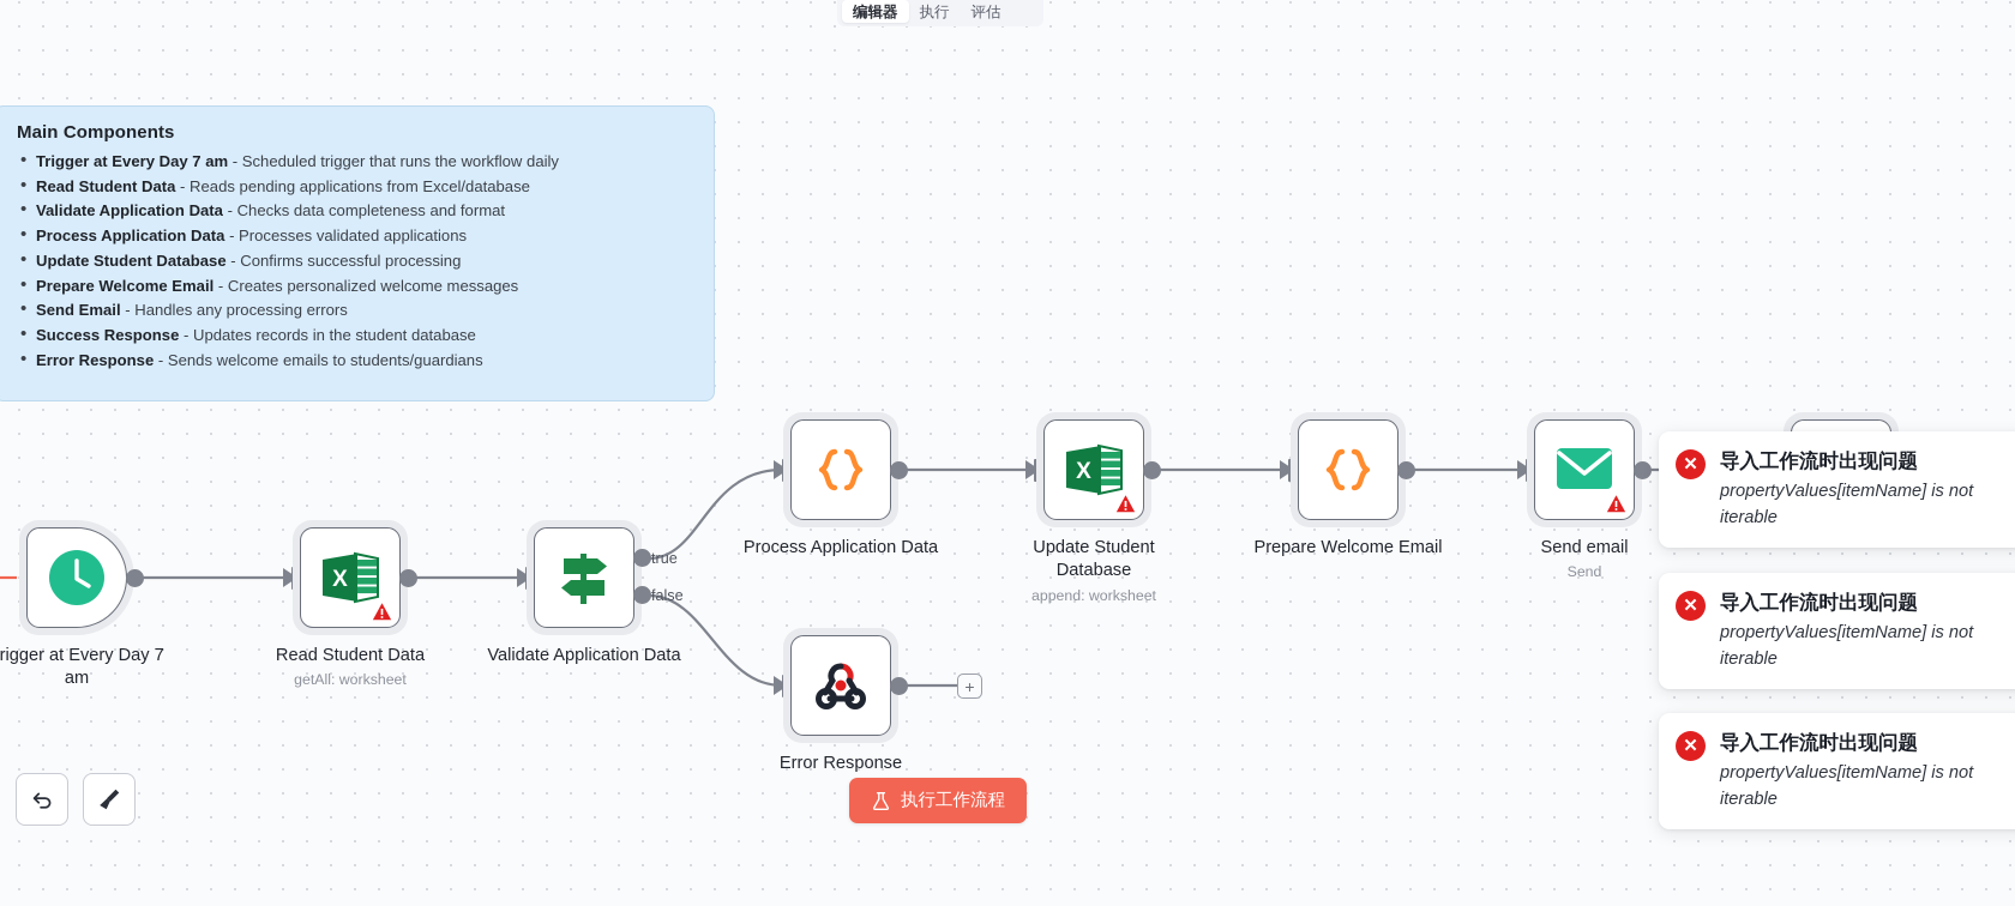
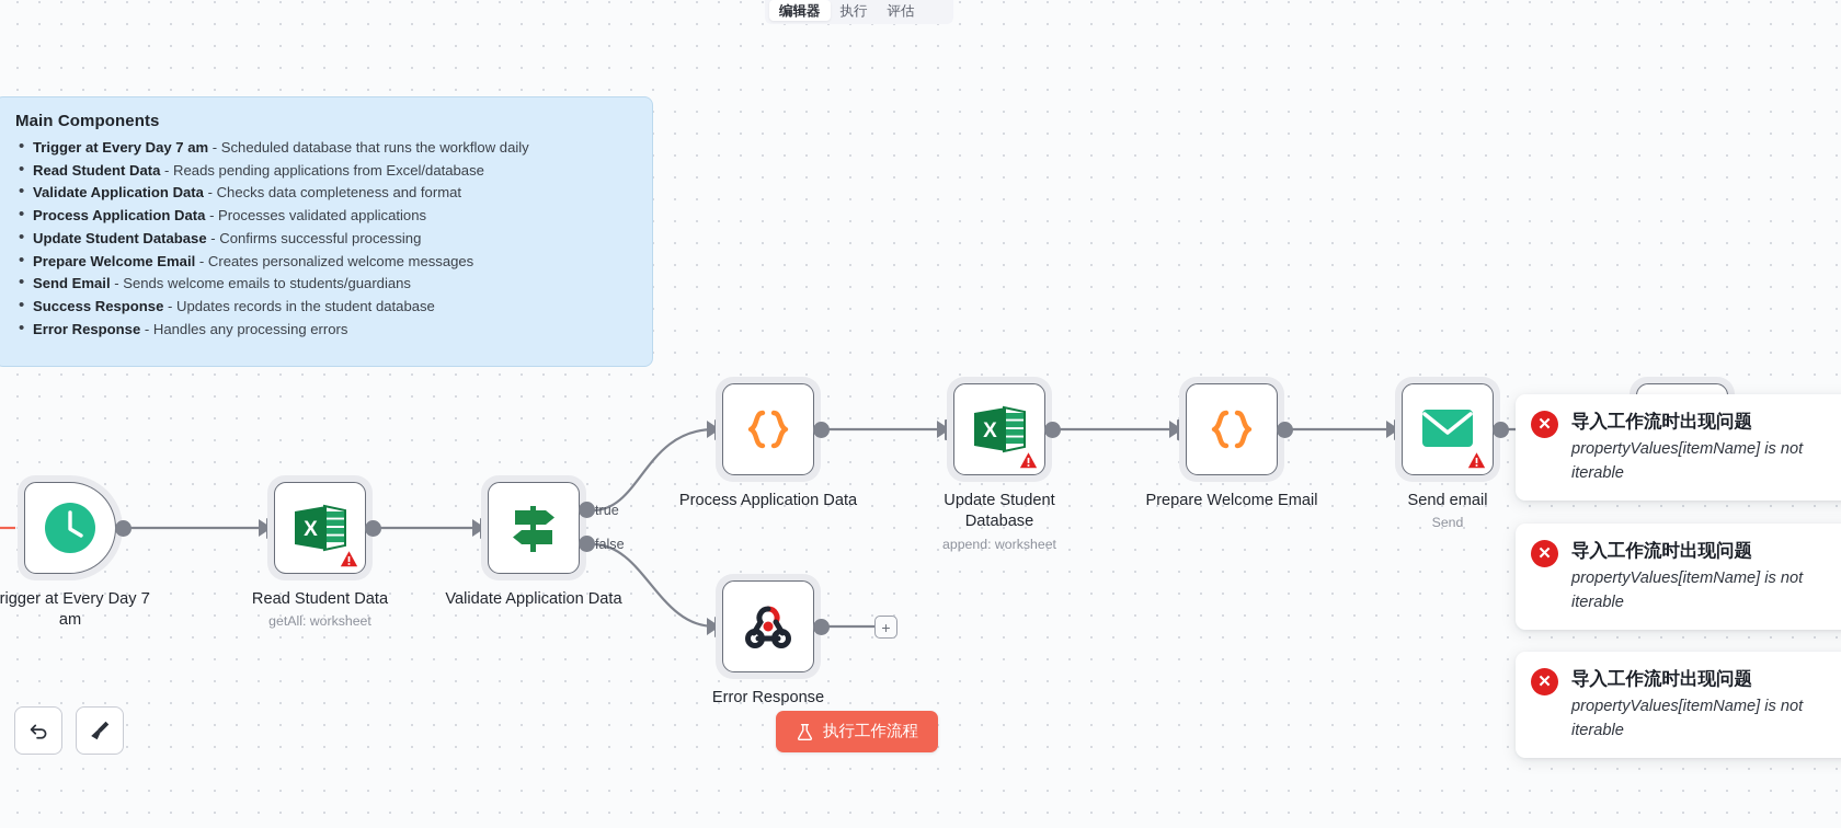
  编辑器
  执行
  评估
  Main Components
- Trigger at Every Day 7 am - Scheduled trigger that runs the workflow daily
+ Trigger at Every Day 7 am - Scheduled database that runs the workflow daily
  Read Student Data - Reads pending applications from Excel/database
  Validate Application Data - Checks data completeness and format
  Process Application Data - Processes validated applications
  Update Student Database - Confirms successful processing
  Prepare Welcome Email - Creates personalized welcome messages
- Send Email - Handles any processing errors
+ Send Email - Sends welcome emails to students/guardians
  Success Response - Updates records in the student database
- Error Response - Sends welcome emails to students/guardians
+ Error Response - Handles any processing errors
  rigger at Every Day 7 am
  X
  Read Student Data
  getAll: worksheet
  Validate Application Data
  true
  false
  Process Application Data
  X
  Update Student Database
  append: worksheet
  Prepare Welcome Email
  Send email
  Send
  Error Response
  +
  ✕
  导入工作流时出现问题
  propertyValues[itemName] is not
  iterable
  ✕
  导入工作流时出现问题
  propertyValues[itemName] is not
  iterable
  ✕
  导入工作流时出现问题
  propertyValues[itemName] is not
  iterable
  执行工作流程
